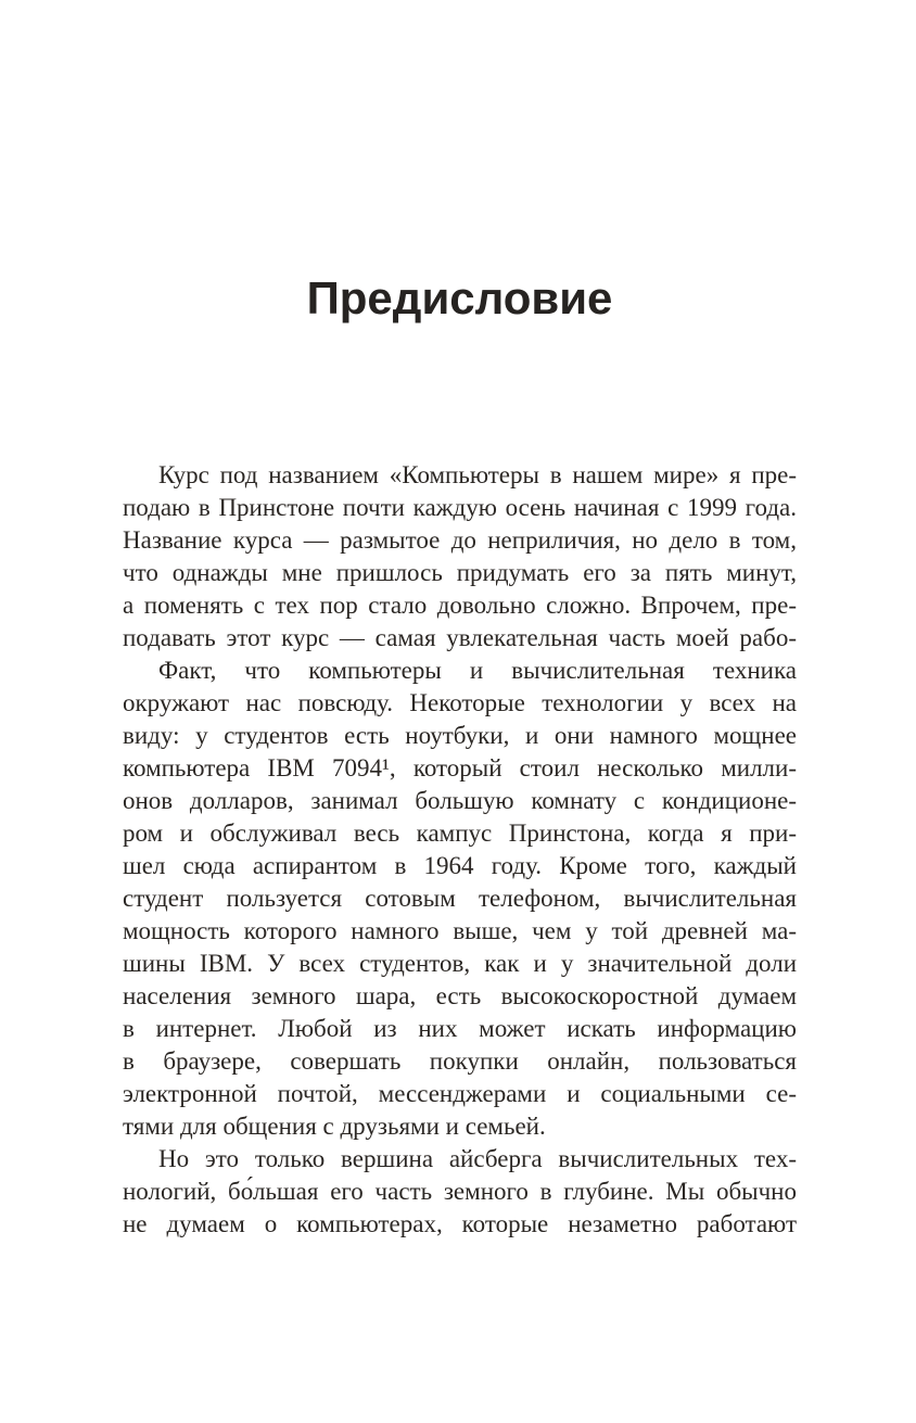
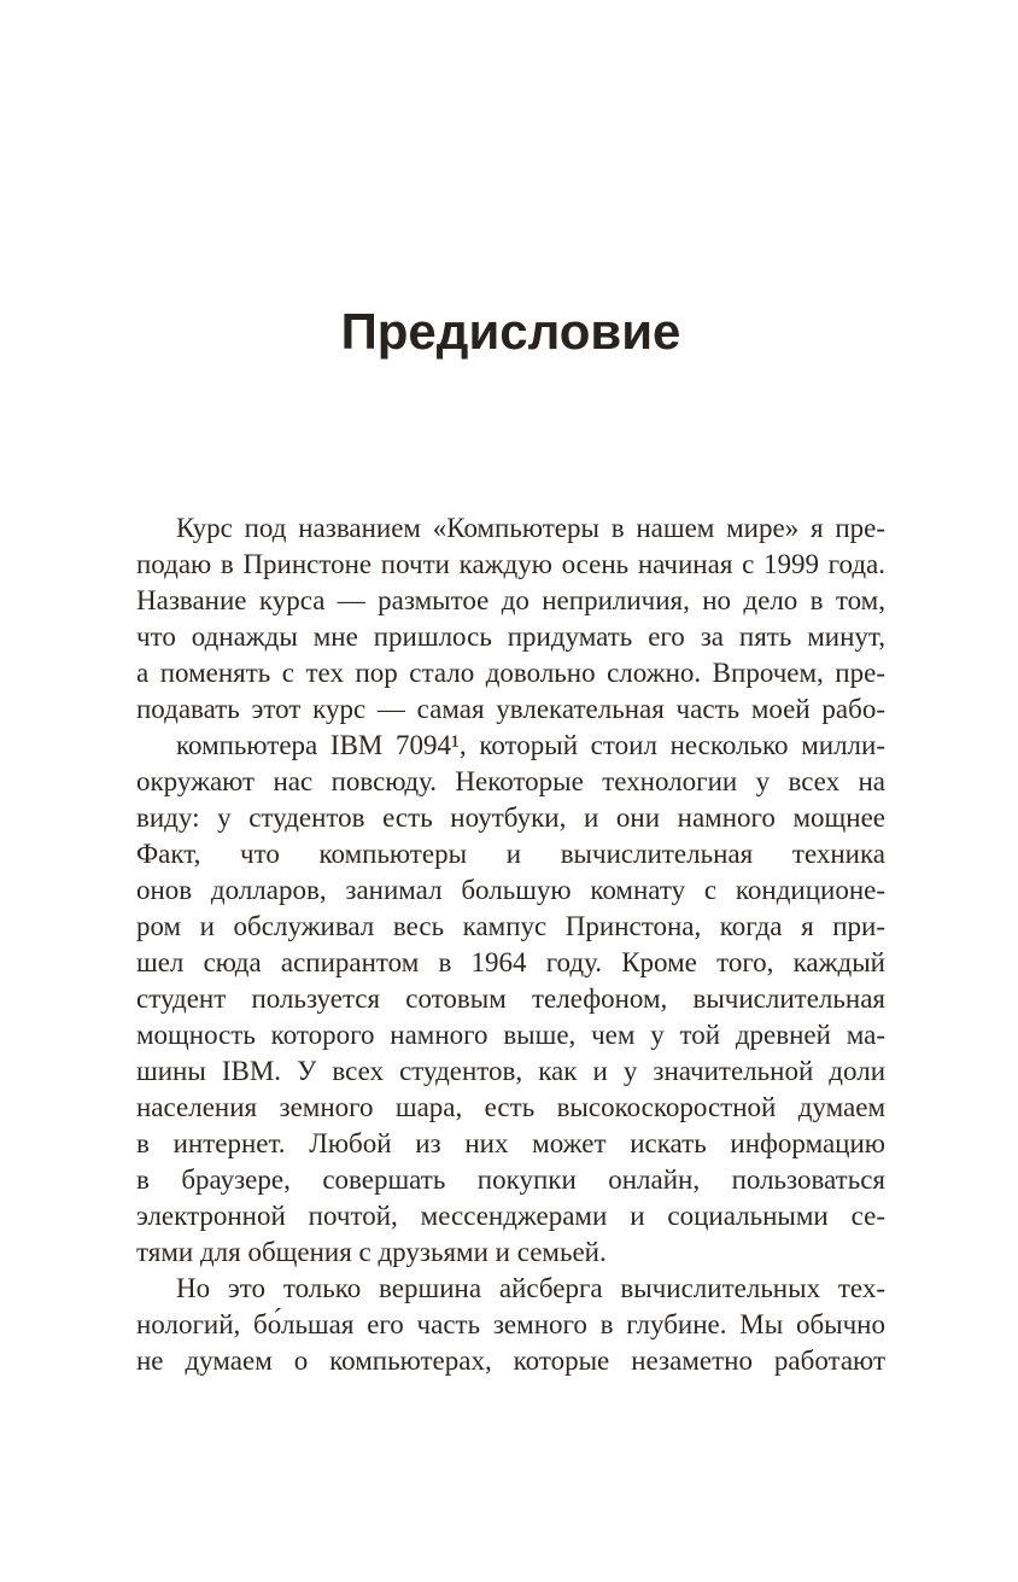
  Предисловие
  Курс под названием «Компьютеры в нашем мире» я пре-
  подаю в Принстоне почти каждую осень начиная с 1999 года.
  Название курса — размытое до неприличия, но дело в том,
  что однажды мне пришлось придумать его за пять минут,
  а поменять с тех пор стало довольно сложно. Впрочем, пре-
  подавать этот курс — самая увлекательная часть моей рабо-
- Факт, что компьютеры и вычислительная техника
+ компьютера IBM 7094¹, который стоил несколько милли-
  окружают нас повсюду. Некоторые технологии у всех на
  виду: у студентов есть ноутбуки, и они намного мощнее
- компьютера IBM 7094¹, который стоил несколько милли-
+ Факт, что компьютеры и вычислительная техника
  онов долларов, занимал большую комнату с кондиционе-
  ром и обслуживал весь кампус Принстона, когда я при-
  шел сюда аспирантом в 1964 году. Кроме того, каждый
  студент пользуется сотовым телефоном, вычислительная
  мощность которого намного выше, чем у той древней ма-
  шины IBM. У всех студентов, как и у значительной доли
  населения земного шара, есть высокоскоростной думаем
  в интернет. Любой из них может искать информацию
  в браузере, совершать покупки онлайн, пользоваться
  электронной почтой, мессенджерами и социальными се-
  тями для общения с друзьями и семьей.
  Но это только вершина айсберга вычислительных тех-
  нологий, бо́льшая его часть земного в глубине. Мы обычно
  не думаем о компьютерах, которые незаметно работают
